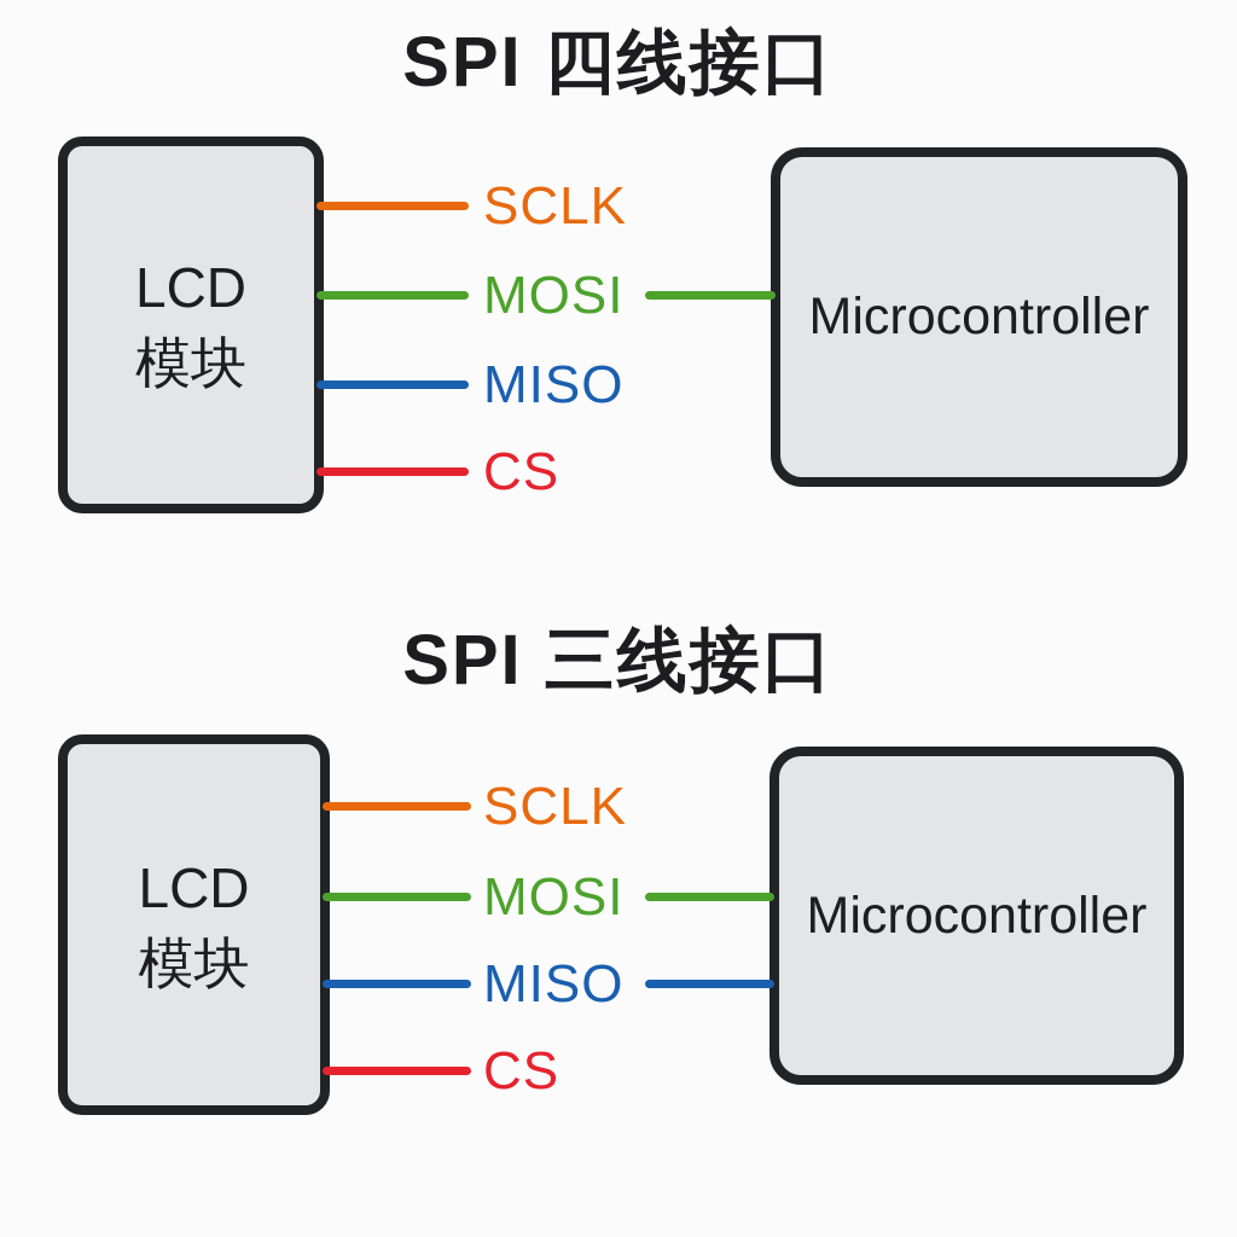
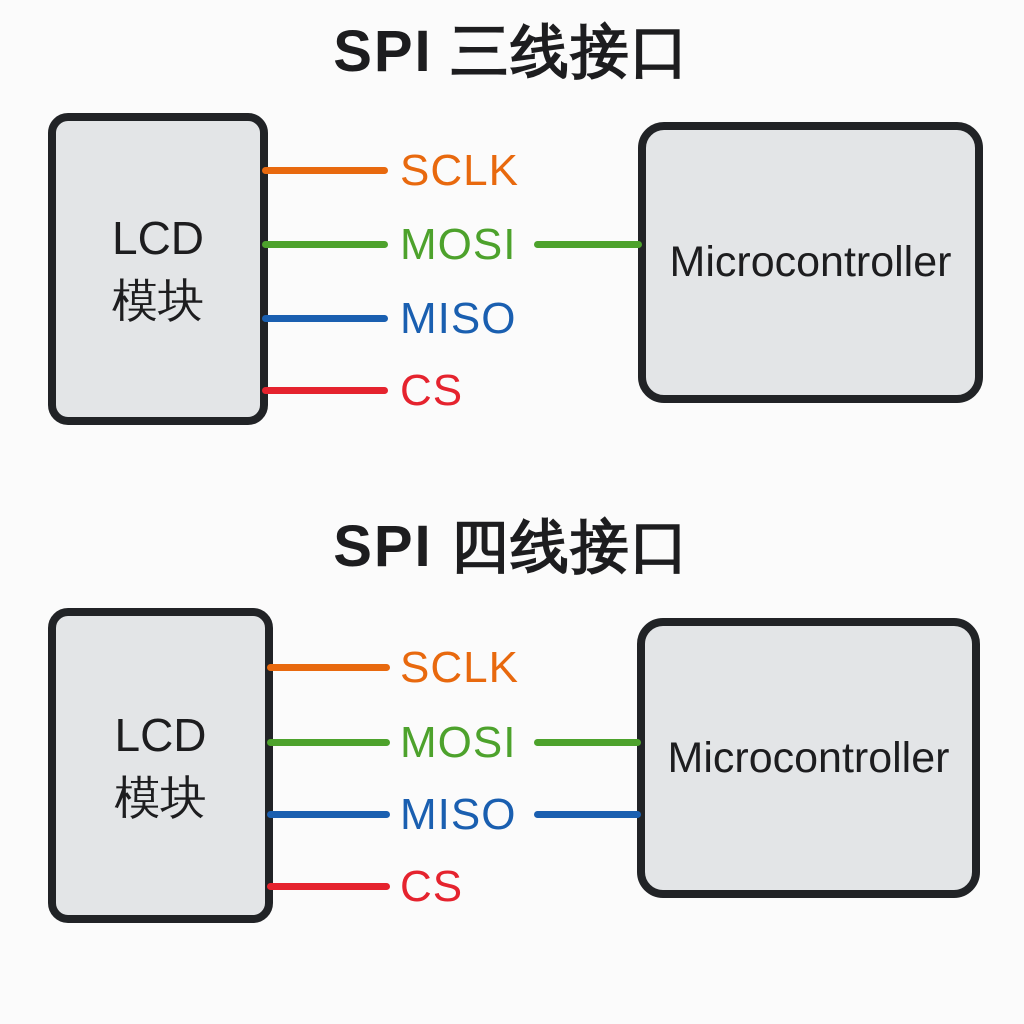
- SPI 四线接口
+ SPI 三线接口
  LCD
  模块
  Microcontroller
  SCLK
  MOSI
  MISO
  CS
- SPI 三线接口
+ SPI 四线接口
  LCD
  模块
  Microcontroller
  SCLK
  MOSI
  MISO
  CS
